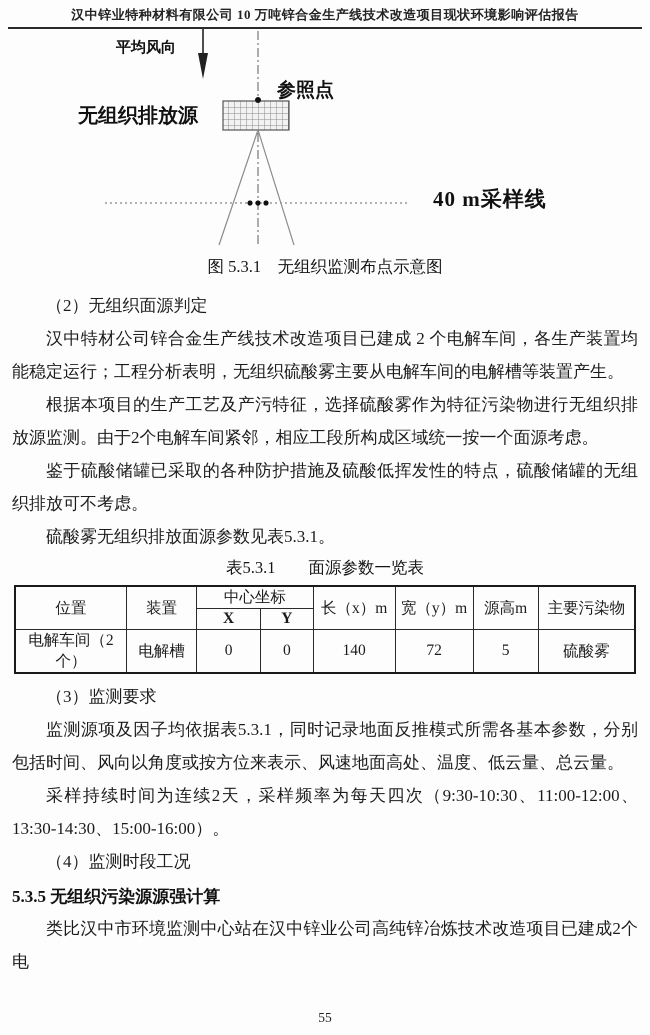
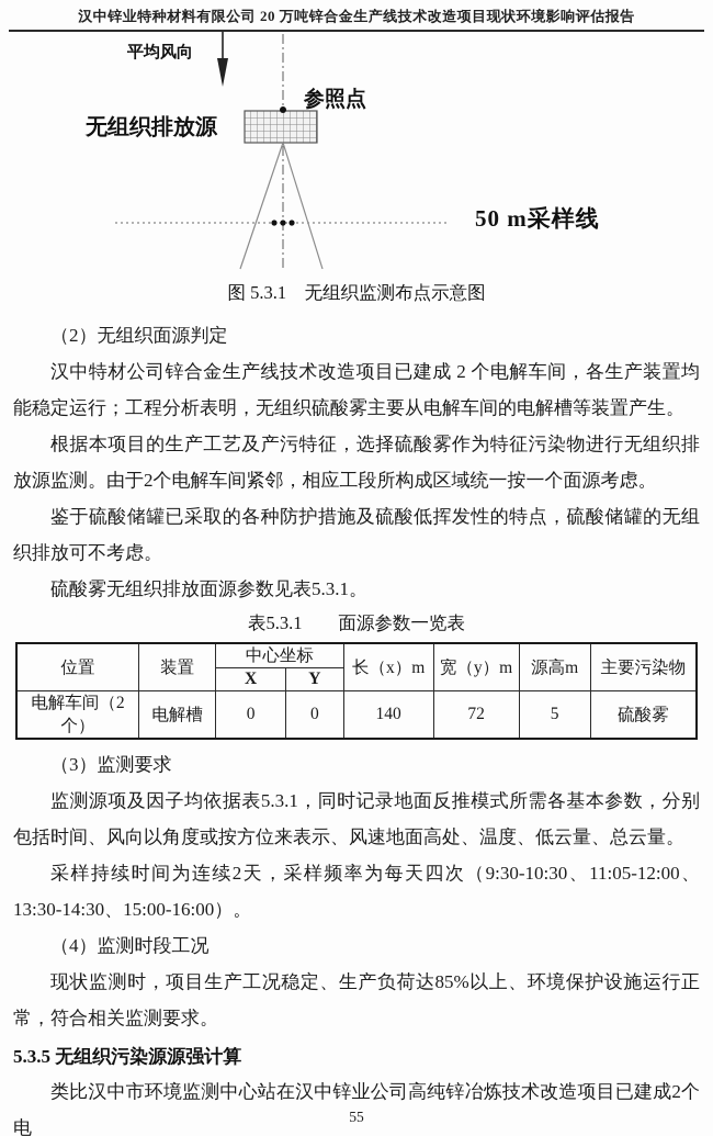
- 汉中锌业特种材料有限公司 10 万吨锌合金生产线技术改造项目现状环境影响评估报告
+ 汉中锌业特种材料有限公司 20 万吨锌合金生产线技术改造项目现状环境影响评估报告
  平均风向
  参照点
  无组织排放源
- 40 m采样线
+ 50 m采样线
  图 5.3.1 无组织监测布点示意图
  （2）无组织面源判定
  汉中特材公司锌合金生产线技术改造项目已建成 2 个电解车间，各生产装置均能稳定运行；工程分析表明，无组织硫酸雾主要从电解车间的电解槽等装置产生。
  根据本项目的生产工艺及产污特征，选择硫酸雾作为特征污染物进行无组织排放源监测。由于2个电解车间紧邻，相应工段所构成区域统一按一个面源考虑。
  鉴于硫酸储罐已采取的各种防护措施及硫酸低挥发性的特点，硫酸储罐的无组织排放可不考虑。
  硫酸雾无组织排放面源参数见表5.3.1。
  表5.3.1 面源参数一览表
  位置	装置	中心坐标	长（x）m	宽（y）m	源高m	主要污染物
  X	Y
  电解车间（2个）	电解槽	0	0	140	72	5	硫酸雾
  （3）监测要求
  监测源项及因子均依据表5.3.1，同时记录地面反推模式所需各基本参数，分别包括时间、风向以角度或按方位来表示、风速地面高处、温度、低云量、总云量。
- 采样持续时间为连续2天，采样频率为每天四次（9:30-10:30、11:00-12:00、13:30-14:30、15:00-16:00）。
+ 采样持续时间为连续2天，采样频率为每天四次（9:30-10:30、11:05-12:00、13:30-14:30、15:00-16:00）。
  （4）监测时段工况
+ 现状监测时，项目生产工况稳定、生产负荷达85%以上、环境保护设施运行正常，符合相关监测要求。
  5.3.5 无组织污染源源强计算
  类比汉中市环境监测中心站在汉中锌业公司高纯锌冶炼技术改造项目已建成2个电
  55
